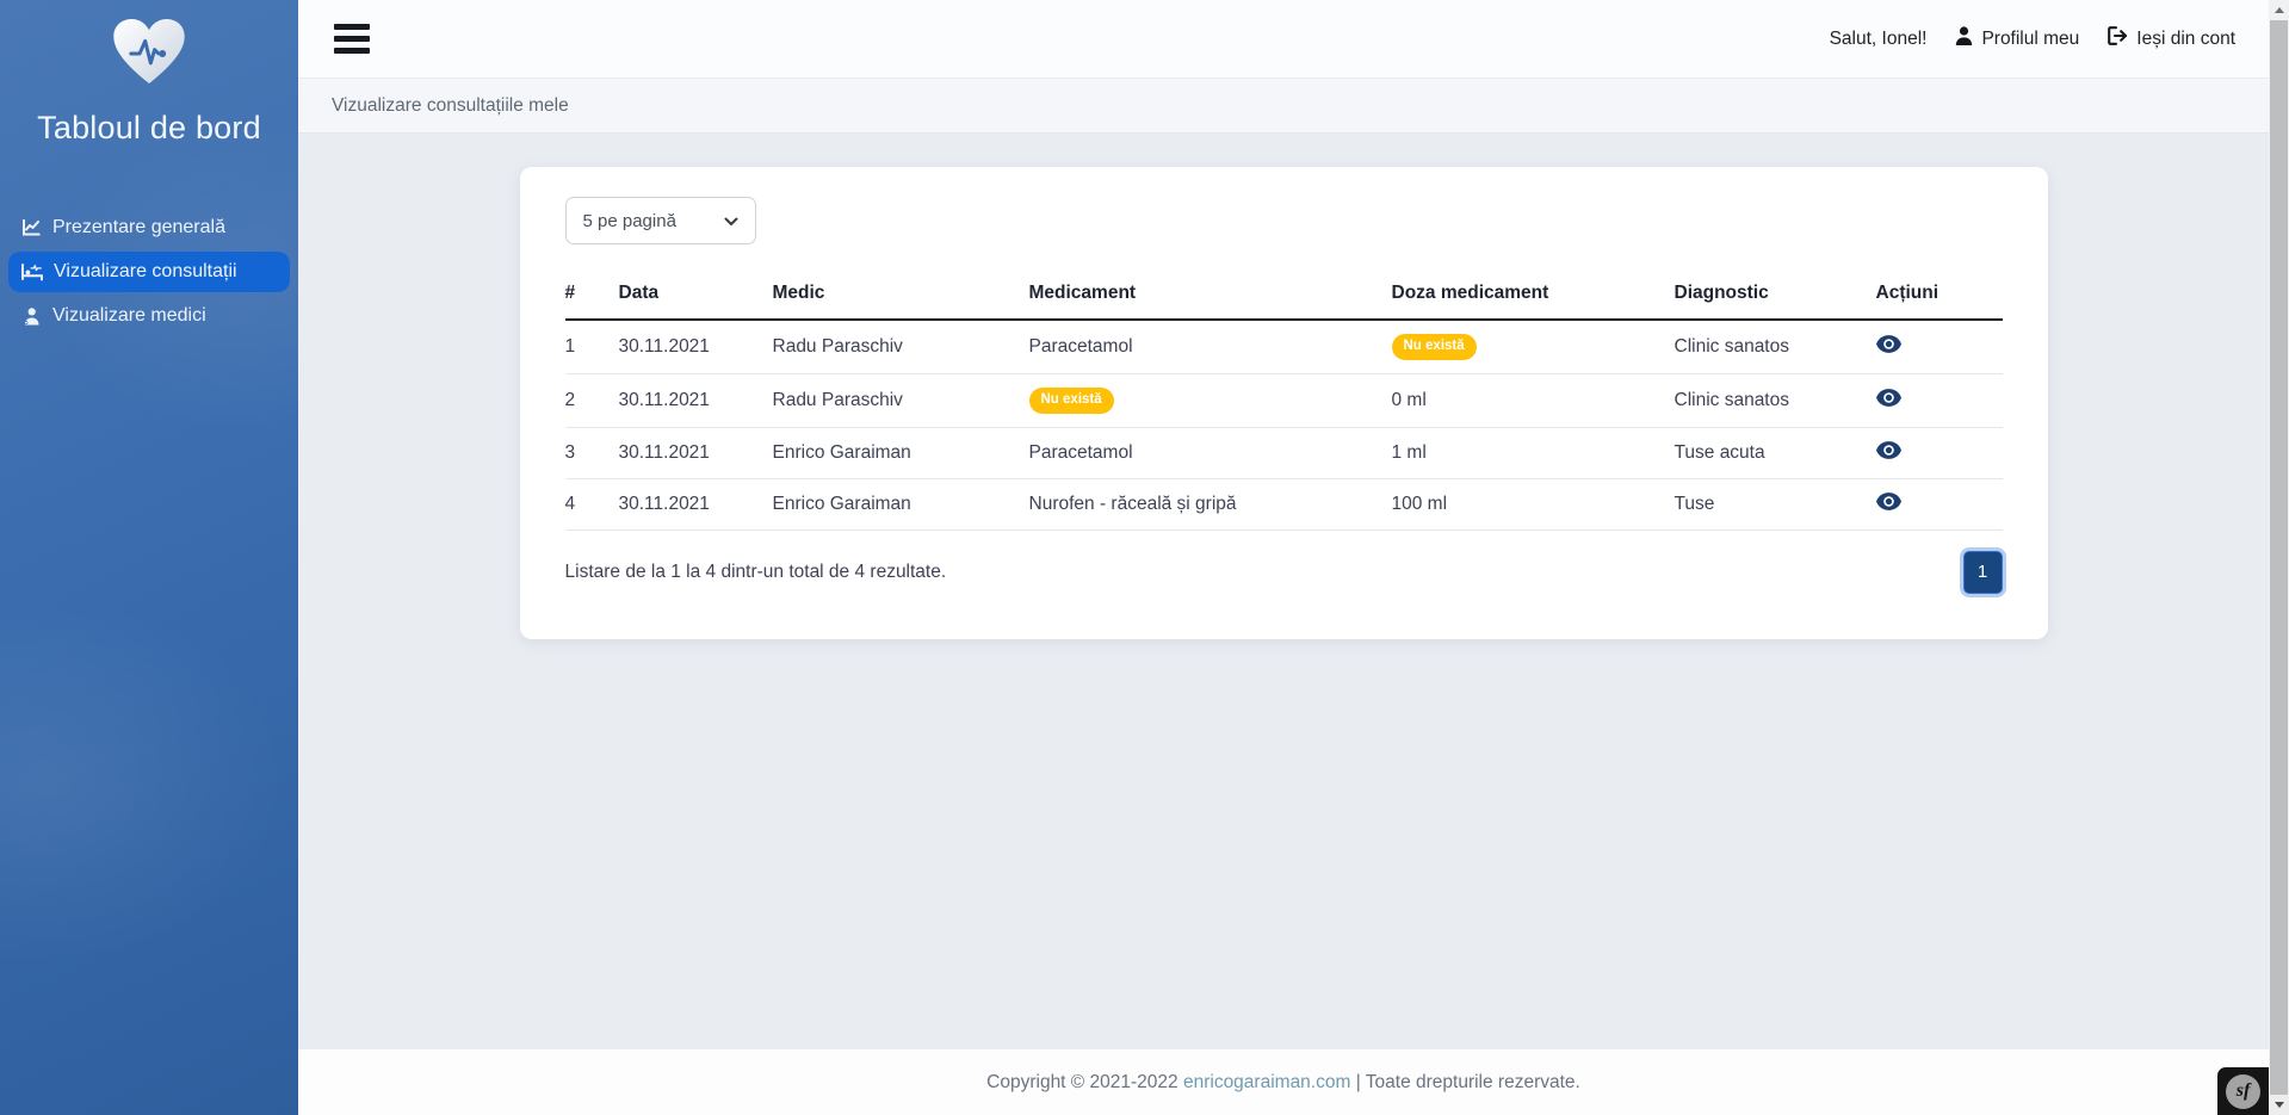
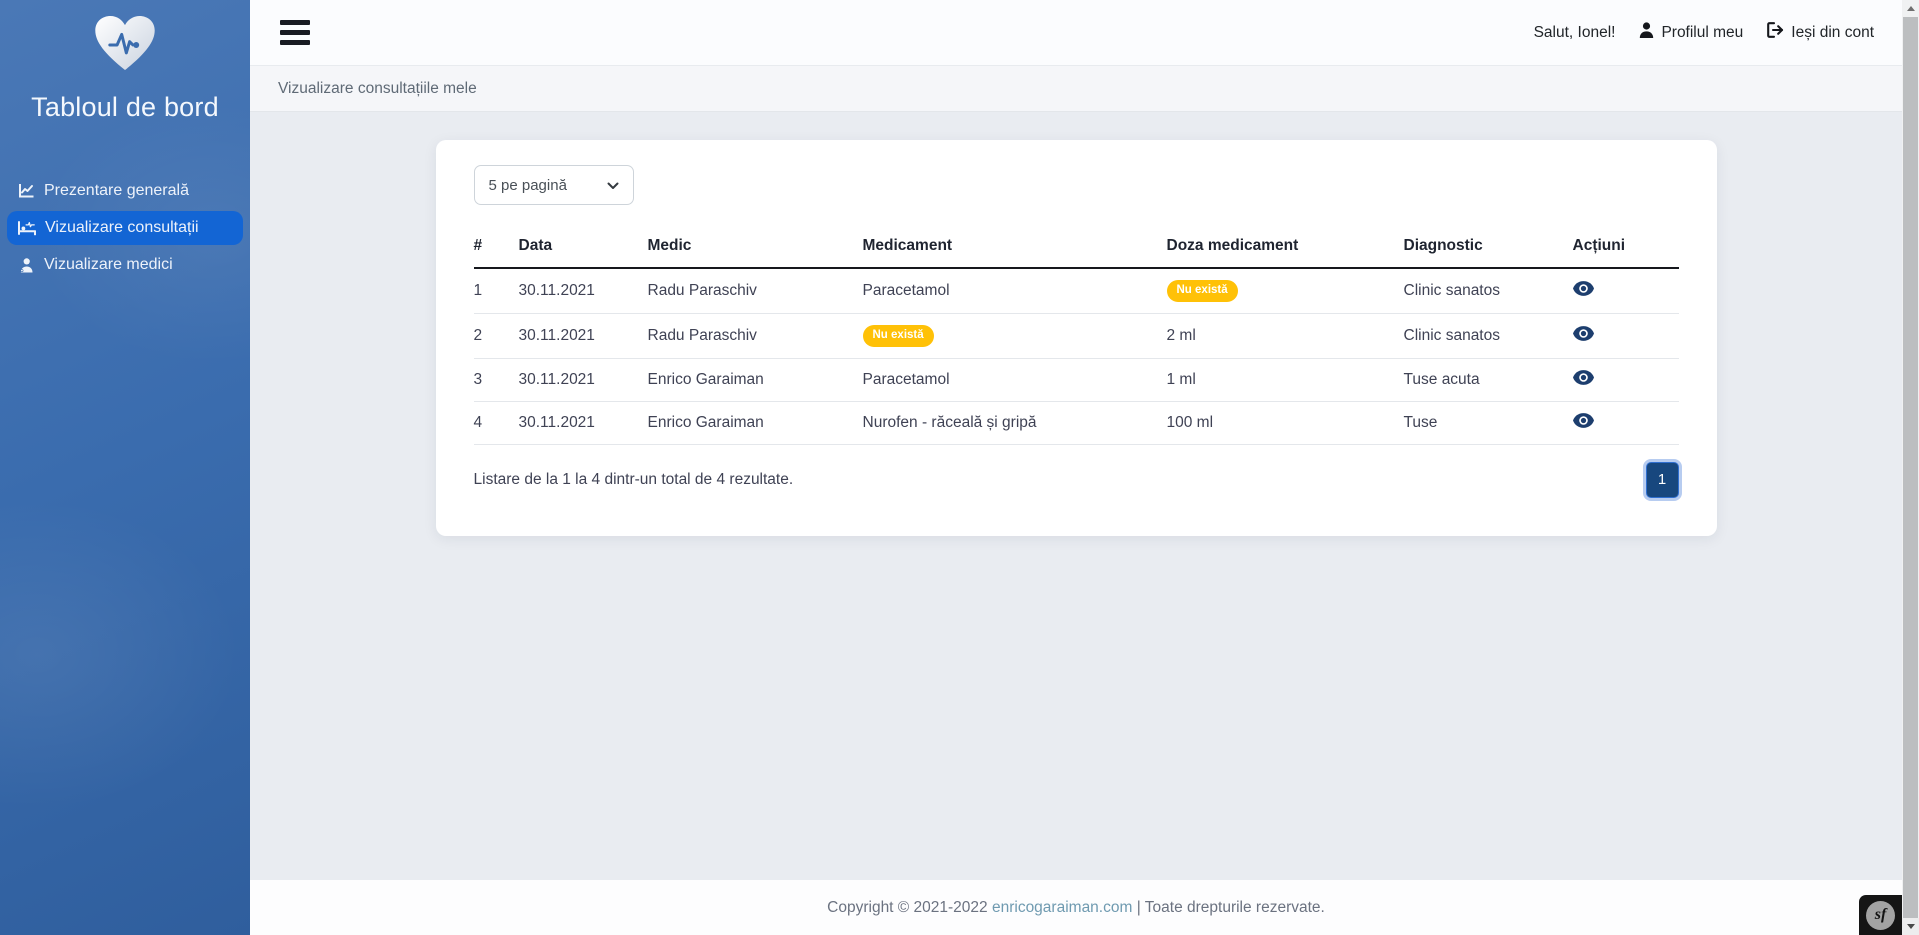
  Tabloul de bord
  Prezentare generală
  Vizualizare consultații
  Vizualizare medici
  Salut, Ionel!
  Profilul meu
  Ieși din cont
  Vizualizare consultațiile mele
  5 pe pagină
  #	Data	Medic	Medicament	Doza medicament	Diagnostic	Acțiuni
  1	30.11.2021	Radu Paraschiv	Paracetamol	Nu există	Clinic sanatos
- 2	30.11.2021	Radu Paraschiv	Nu există	0 ml	Clinic sanatos
+ 2	30.11.2021	Radu Paraschiv	Nu există	2 ml	Clinic sanatos
  3	30.11.2021	Enrico Garaiman	Paracetamol	1 ml	Tuse acuta
  4	30.11.2021	Enrico Garaiman	Nurofen - răceală și gripă	100 ml	Tuse
  Listare de la 1 la 4 dintr-un total de 4 rezultate.
  1
  Copyright © 2021-2022 enricogaraiman.com | Toate drepturile rezervate.
  sf
